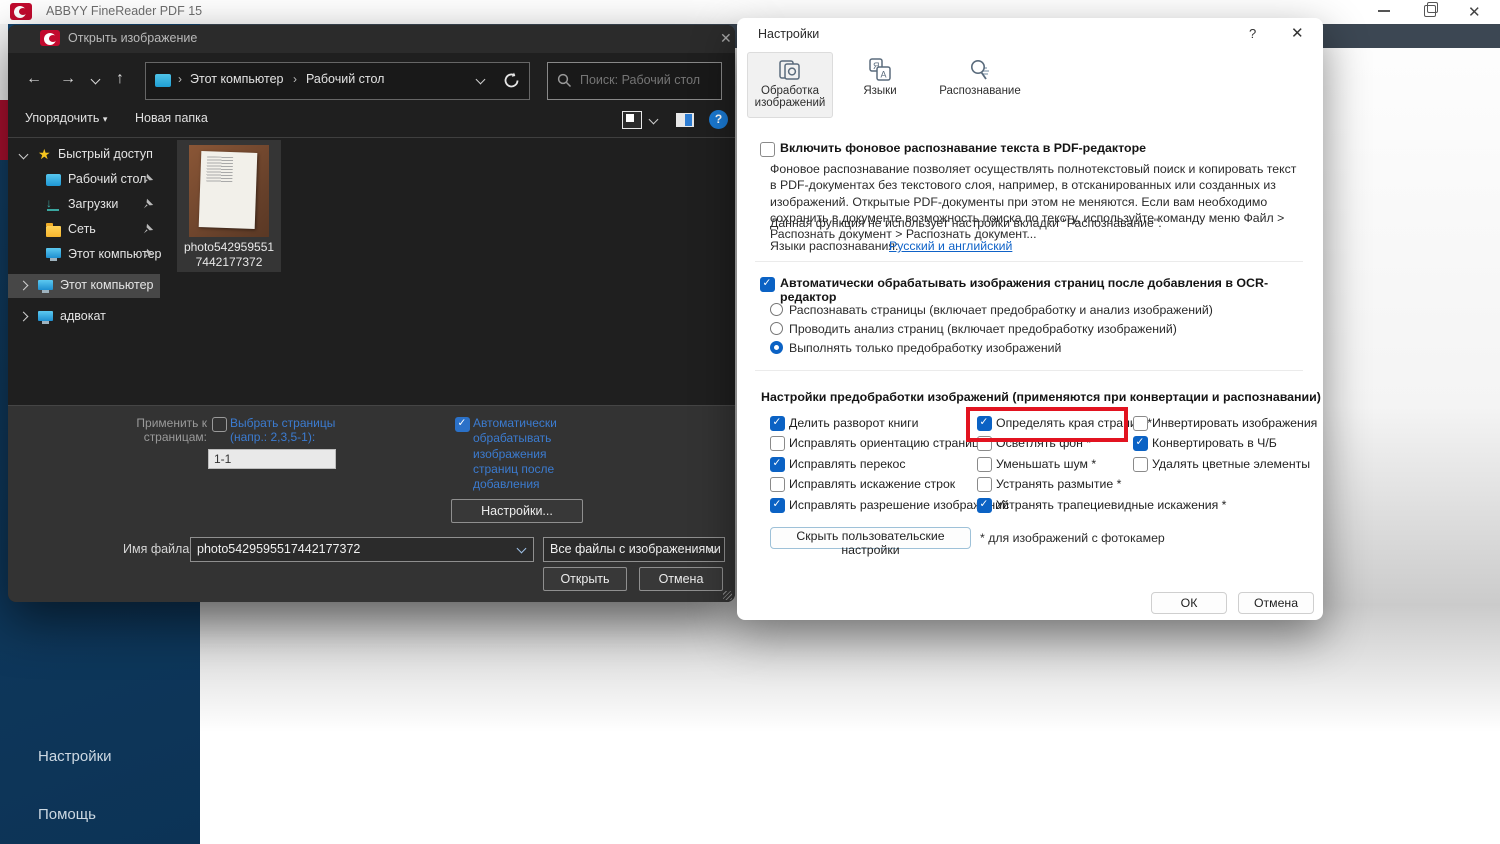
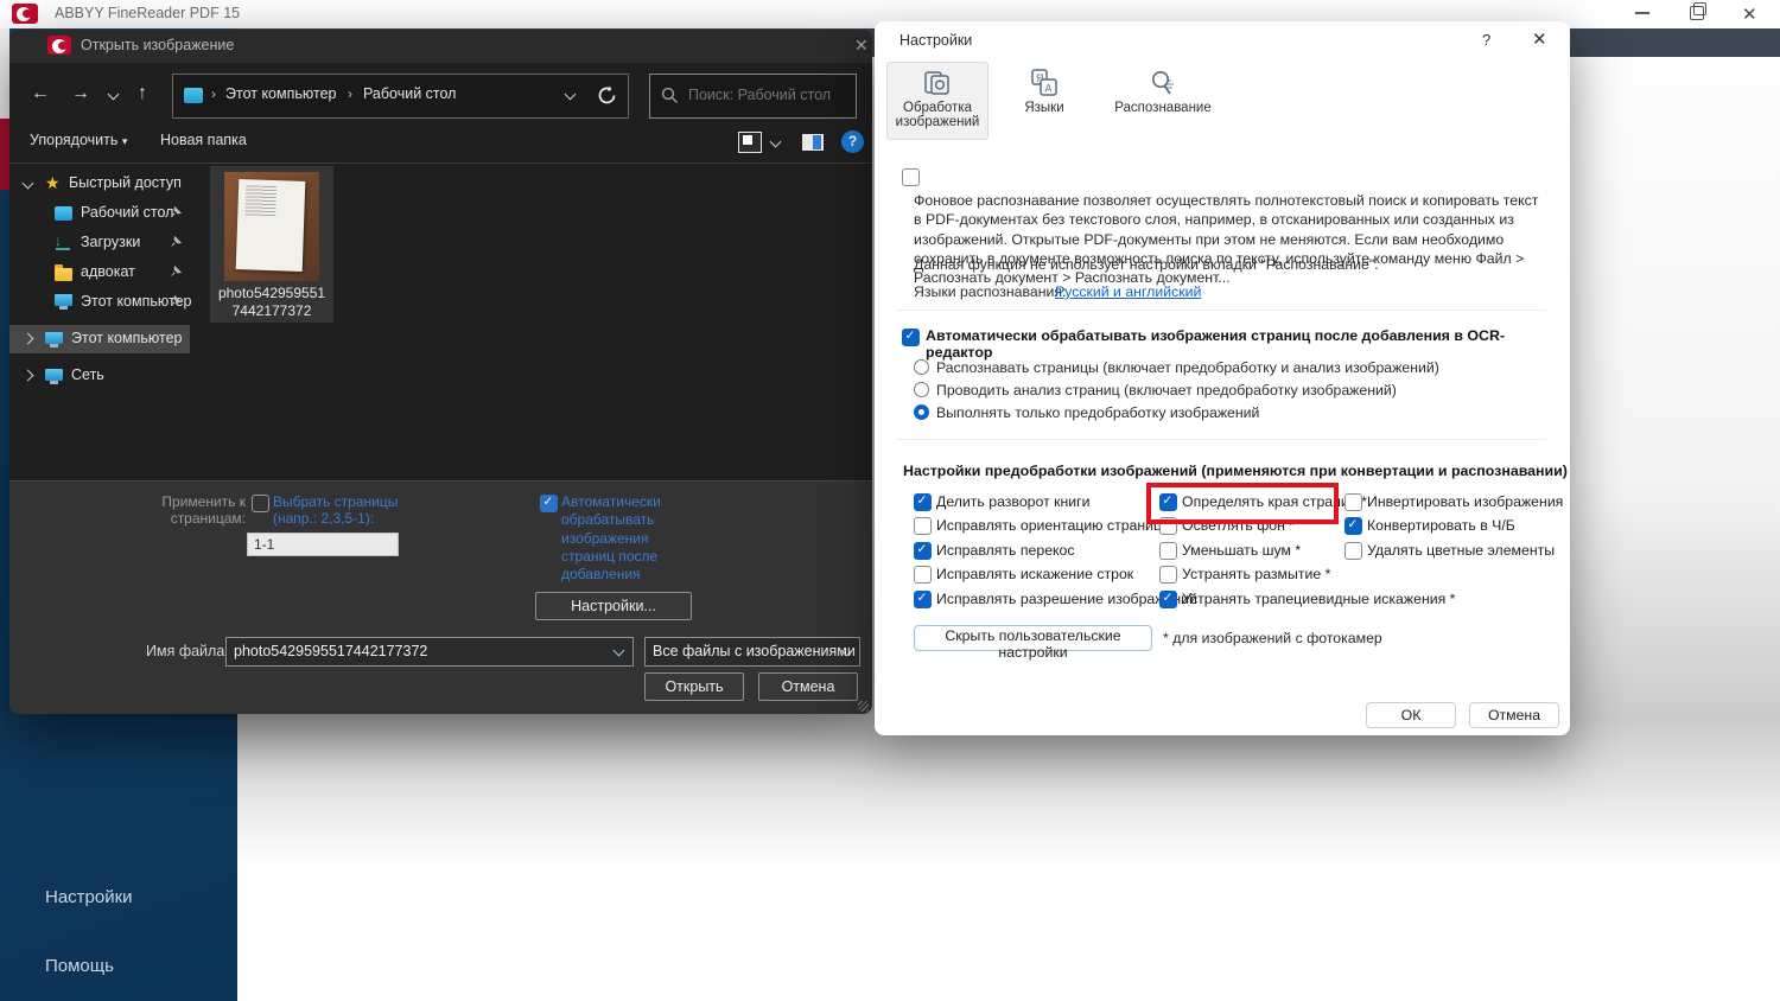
  ABBYY FineReader PDF 15
  ✕
  Настройки
  Помощь
  Открыть изображение
  ✕
  ←
  →
  ↑
  ›
  Этот компьютер
  ›
  Рабочий стол
  Поиск: Рабочий стол
  Упорядочить ▾
  Новая папка
  ?
  ★
  Быстрый доступ
  Рабочий стол
  ↓
  Загрузки
- Сеть
+ адвокат
  Этот компьютр
  Этот компьютер
- адвокат
+ Сеть
  photo542959551
  7442177372
  Применить к
  страницам:
  Выбрать страницы
  (напр.: 2,3,5-1):
  1-1
  Автоматически обрабатывать изображения страниц после добавления
  Настройки...
  Имя файла
  photo5429595517442177372
  Все файлы с изображениями
  Открыть
  Отмена
  Настройки
  ?
  ✕
  Обработка
  изображений
  Я
  A
  Языки
  Распознавание
- Включить фоновое распознавание текста в PDF-редакторе
  Фоновое распознавание позволяет осуществлять полнотекстовый поиск и копировать текст в PDF-документах без текстового слоя, например, в отсканированных или созданных из изображений. Открытые PDF-документы при этом не меняются. Если вам необходимо сохранить в документе возможность поиска по тексту, используйте команду меню Файл > Распознать документ > Распознать документ...
  Данная функция не использует настройки вкладки "Распознавание".
  Языки распознавания:
  Русский и английский
  Автоматически обрабатывать изображения страниц после добавления в OCR-редактор
  Распознавать страницы (включает предобработку и анализ изображений)
  Проводить анализ страниц (включает предобработку изображений)
  Выполнять только предобработку изображений
  Настройки предобработки изображений (применяются при конвертации и распознавании)
  Делить разворот книги
  Исправлять ориентацию страниц
  Исправлять перекос
  Исправлять искажение строк
  Исправлять разрешение изобраий
  Определять края стран *
  Осветлять фон *
  Уменьшать шум *
  Устранять размытие *
  Устранять трапециевидные искажения *
  Инвертировать изображения
  Конвертировать в Ч/Б
  Удалять цветные элементы
  Скрыть пользовательские настройки
  * для изображений с фотокамер
  ОК
  Отмена
